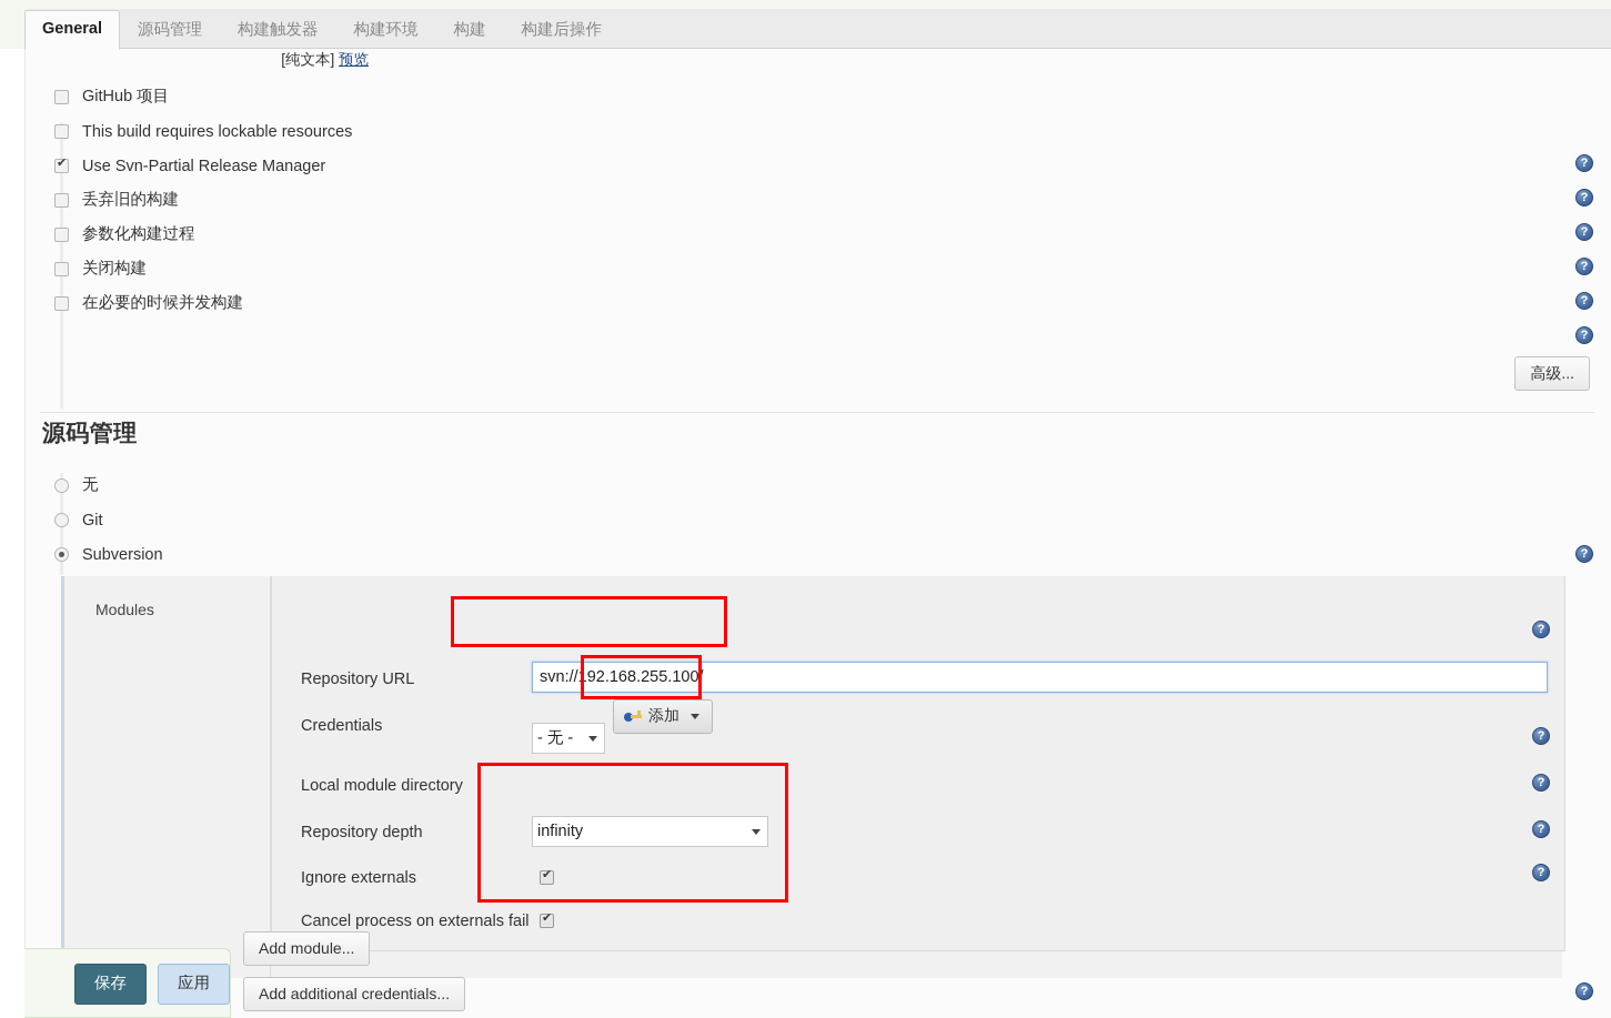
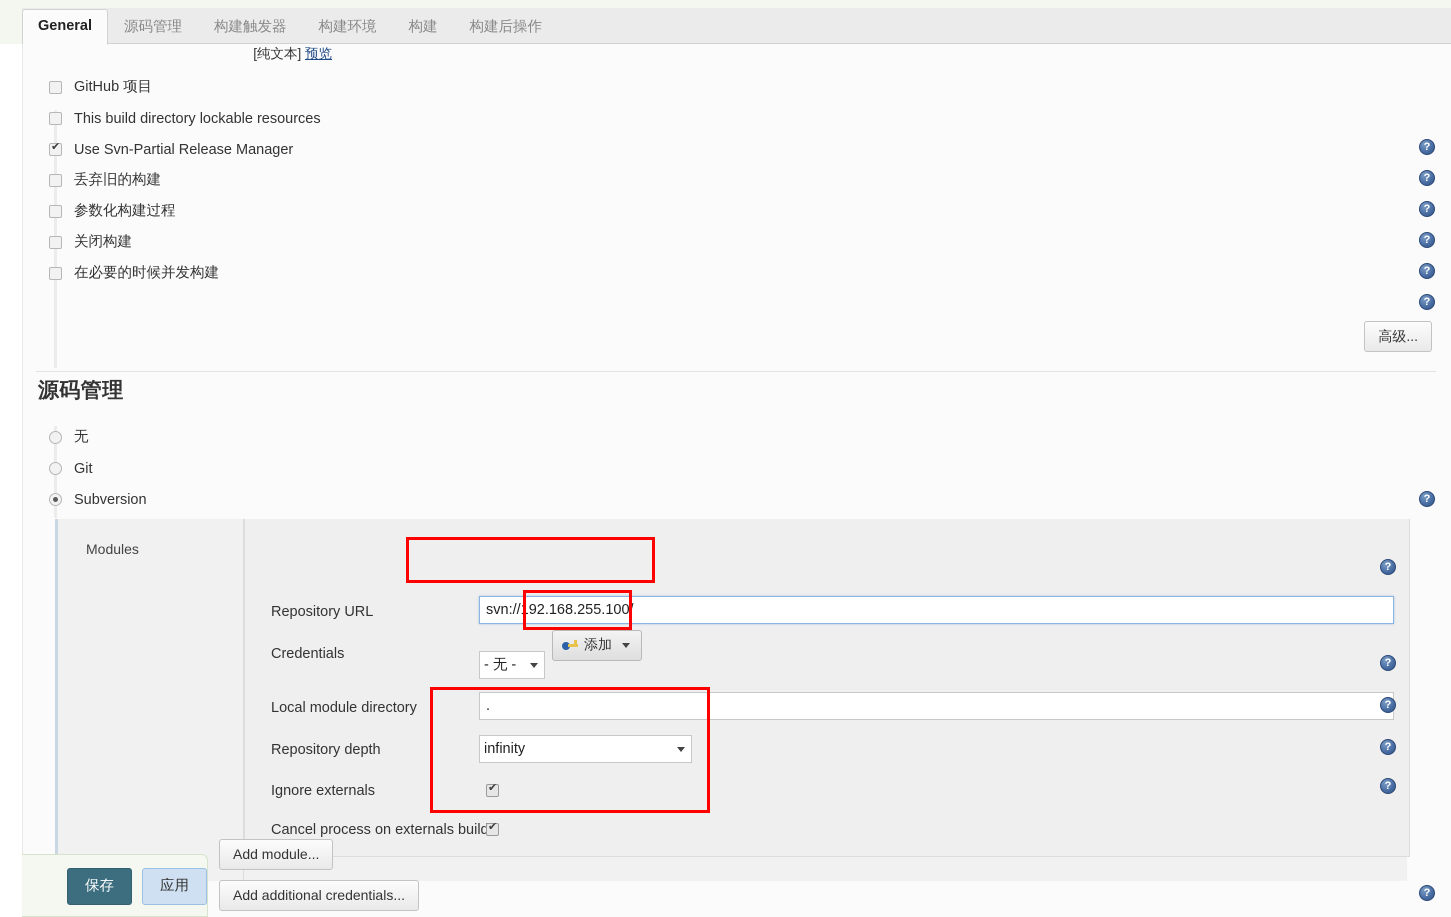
  General
  源码管理
  构建触发器
  构建环境
  构建
  构建后操作
  [纯文本] 预览
  GitHub 项目
- This build requires lockable resources
+ This build directory lockable resources
  Use Svn-Partial Release Manager
  丢弃旧的构建
  参数化构建过程
  关闭构建
  在必要的时候并发构建
  高级...
  源码管理
  无
  Git
  Subversion
  Modules
  Repository URL
  svn://192.168.255.100/
  Credentials
  - 无 -
  添加
  Local module directory
+ .
  Repository depth
  infinity
  Ignore externals
- Cancel process on externals fail
+ Cancel process on externals build
  Add module...
  Add additional credentials...
  保存
  应用
